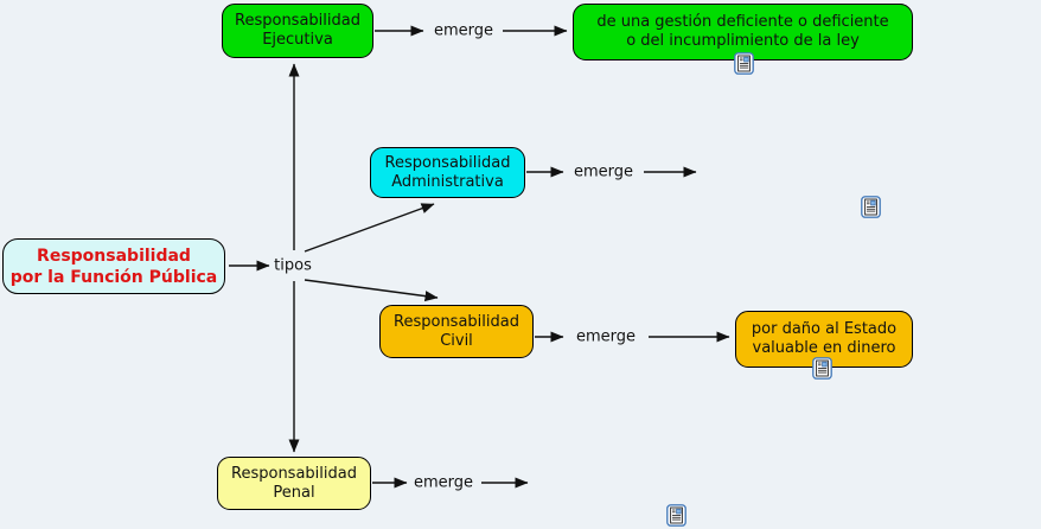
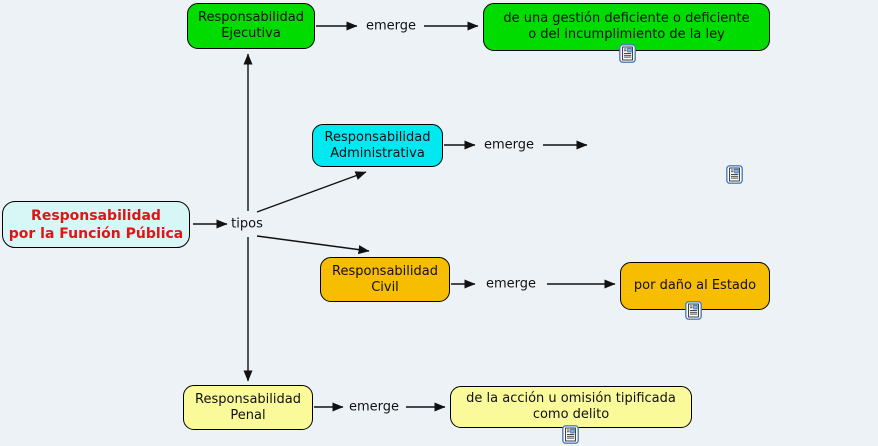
  Responsabilidad
  por la Función Pública
  Responsabilidad
  Ejecutiva
  de una gestión deficiente o deficiente
  o del incumplimiento de la ley
  Responsabilidad
  Administrativa
  Responsabilidad
  Civil
  por daño al Estado
- valuable en dinero
  Responsabilidad
  Penal
+ de la acción u omisión tipificada
+ como delito
  tipos
  emerge
  emerge
  emerge
  emerge
